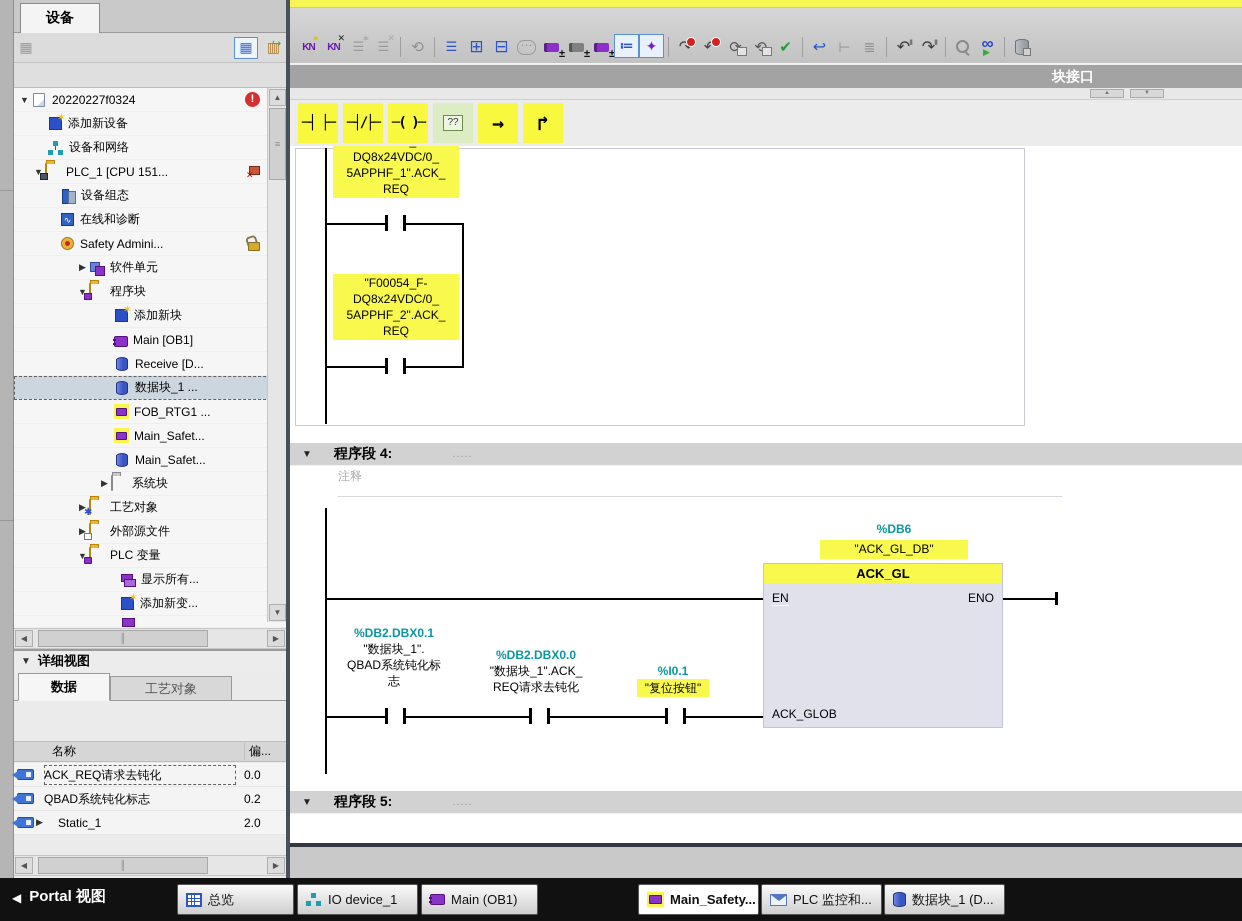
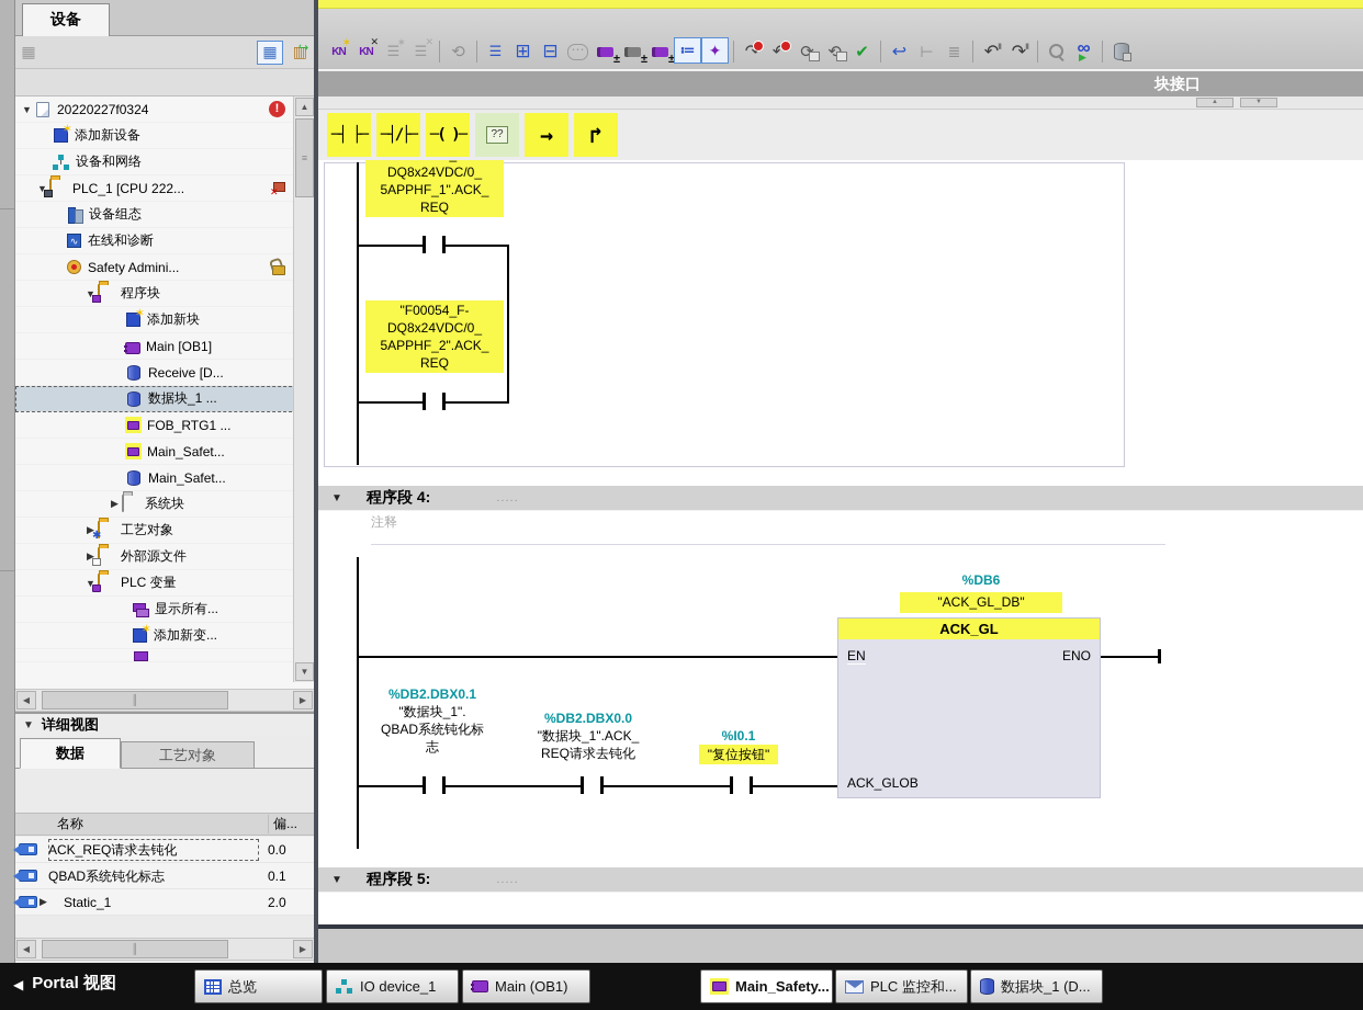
  设备
  ▦
  ▦
  ▥
  20220227f0324
  添加新设备
  设备和网络
- PLC_1 [CPU 151...
+ PLC_1 [CPU 222...
  设备组态
  在线和诊断
  Safety Admini...
- 软件单元
  程序块
  添加新块
  Main [OB1]
  Receive [D...
  数据块_1 ...
  FOB_RTG1 ...
  Main_Safet...
  Main_Safet...
  系统块
  工艺对象
  外部源文件
  PLC 变量
  显示所有...
  添加新变...
  ▲
  ▼
  ◀
  ▶
  ▼
  详细视图
  数据
  工艺对象
  名称
  偏...
  ACK_REQ请求去钝化
  0.0
  QBAD系统钝化标志
- 0.2
+ 0.1
  ▶
  Static_1
  2.0
  ◀
  ▶
  块接口
  ??
  DQ8x24VDC/0_
  5APPHF_1".ACK_
  REQ
  "F00054_F-
  DQ8x24VDC/0_
  5APPHF_2".ACK_
  REQ
  ▼
  程序段 4:
  .....
  注释
  %DB6
  "ACK_GL_DB"
  ACK_GL
  EN
  ENO
  ACK_GLOB
  %DB2.DBX0.1
  "数据块_1".
  QBAD系统钝化标
  志
  %DB2.DBX0.0
  "数据块_1".ACK_
  REQ请求去钝化
  %I0.1
  "复位按钮"
  ▼
  程序段 5:
  .....
  ◀
  Portal 视图
  总览
  IO device_1
  Main (OB1)
  Main_Safety...
  PLC 监控和...
  数据块_1 (D...
